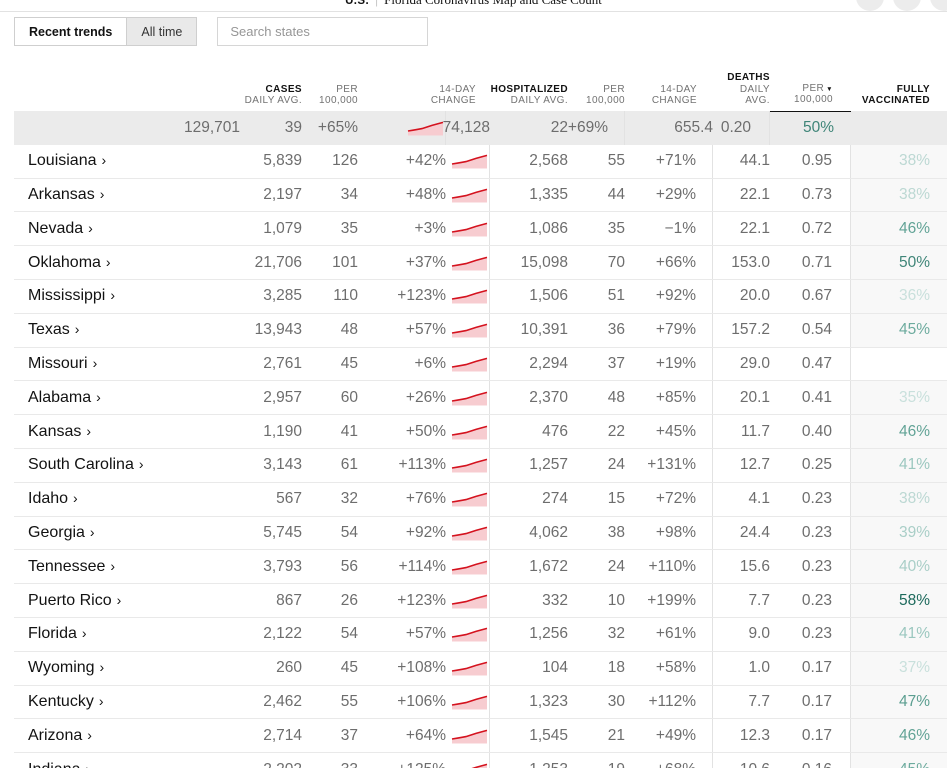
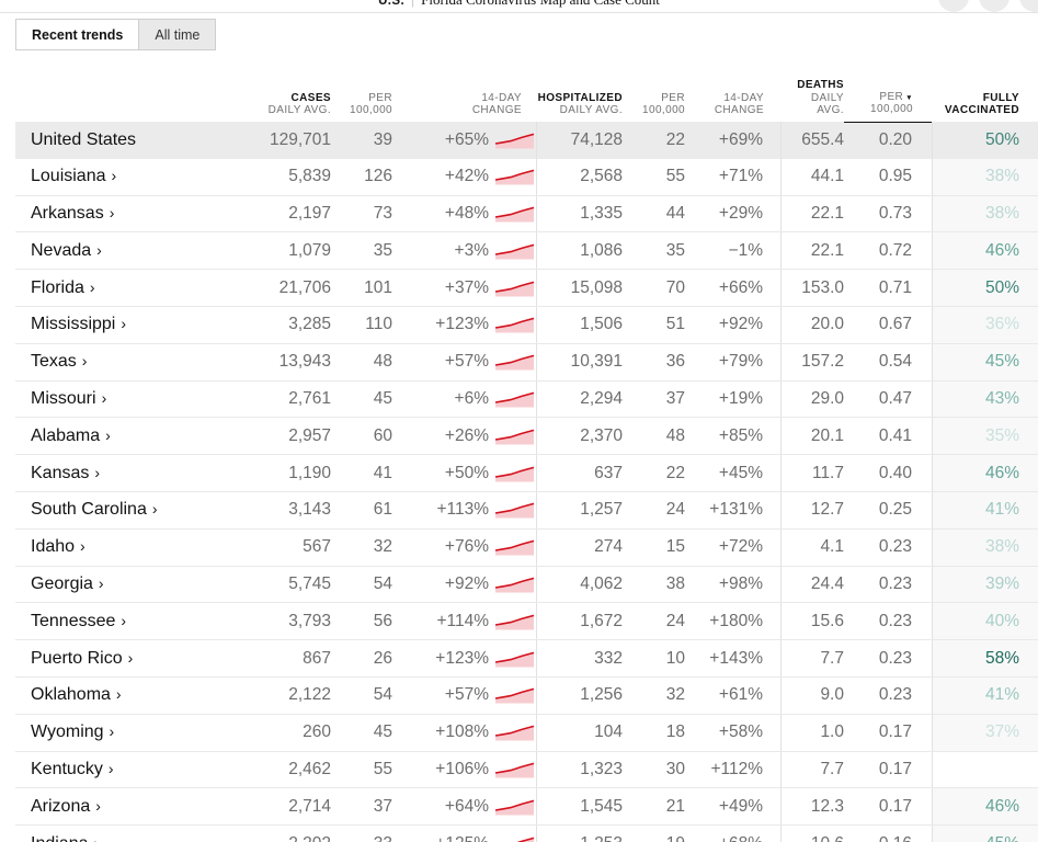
  Recent trends
  All time
- Search states
  CASES
  DAILY AVG.
  PER
  100,000
  14-DAY
  CHANGE
  HOSPITALIZED
  DAILY AVG.
  PER
  100,000
  14-DAY
  CHANGE
  DEATHS
  DAILY AVG.
  PER
  100,000
  FULLY
  VACCINATED
+ United States
  129,701
  39
  +65%
  74,128
  22
  +69%
  655.4
  0.20
  50%
  Louisiana
  ›
  5,839
  126
  +42%
  2,568
  55
  +71%
  44.1
  0.95
  38%
  Arkansas
  ›
  2,197
- 34
+ 73
  +48%
  1,335
  44
  +29%
  22.1
  0.73
  38%
  Nevada
  ›
  1,079
  35
  +3%
  1,086
  35
  −1%
  22.1
  0.72
  46%
- Oklahoma
+ Florida
  ›
  21,706
  101
  +37%
  15,098
  70
  +66%
  153.0
  0.71
  50%
  Mississippi
  ›
  3,285
  110
  +123%
  1,506
  51
  +92%
  20.0
  0.67
  36%
  Texas
  ›
  13,943
  48
  +57%
  10,391
  36
  +79%
  157.2
  0.54
  45%
  Missouri
  ›
  2,761
  45
  +6%
  2,294
  37
  +19%
  29.0
  0.47
+ 43%
  Alabama
  ›
  2,957
  60
  +26%
  2,370
  48
  +85%
  20.1
  0.41
  35%
  Kansas
  ›
  1,190
  41
  +50%
- 476
+ 637
  22
  +45%
  11.7
  0.40
  46%
  South Carolina
  ›
  3,143
  61
  +113%
  1,257
  24
  +131%
  12.7
  0.25
  41%
  Idaho
  ›
  567
  32
  +76%
  274
  15
  +72%
  4.1
  0.23
  38%
  Georgia
  ›
  5,745
  54
  +92%
  4,062
  38
  +98%
  24.4
  0.23
  39%
  Tennessee
  ›
  3,793
  56
  +114%
  1,672
  24
- +110%
+ +180%
  15.6
  0.23
  40%
  Puerto Rico
  ›
  867
  26
  +123%
  332
  10
- +199%
+ +143%
  7.7
  0.23
  58%
- Florida
+ Oklahoma
  ›
  2,122
  54
  +57%
  1,256
  32
  +61%
  9.0
  0.23
  41%
  Wyoming
  ›
  260
  45
  +108%
  104
  18
  +58%
  1.0
  0.17
  37%
  Kentucky
  ›
  2,462
  55
  +106%
  1,323
  30
  +112%
  7.7
  0.17
- 47%
  Arizona
  ›
  2,714
  37
  +64%
  1,545
  21
  +49%
  12.3
  0.17
  46%
